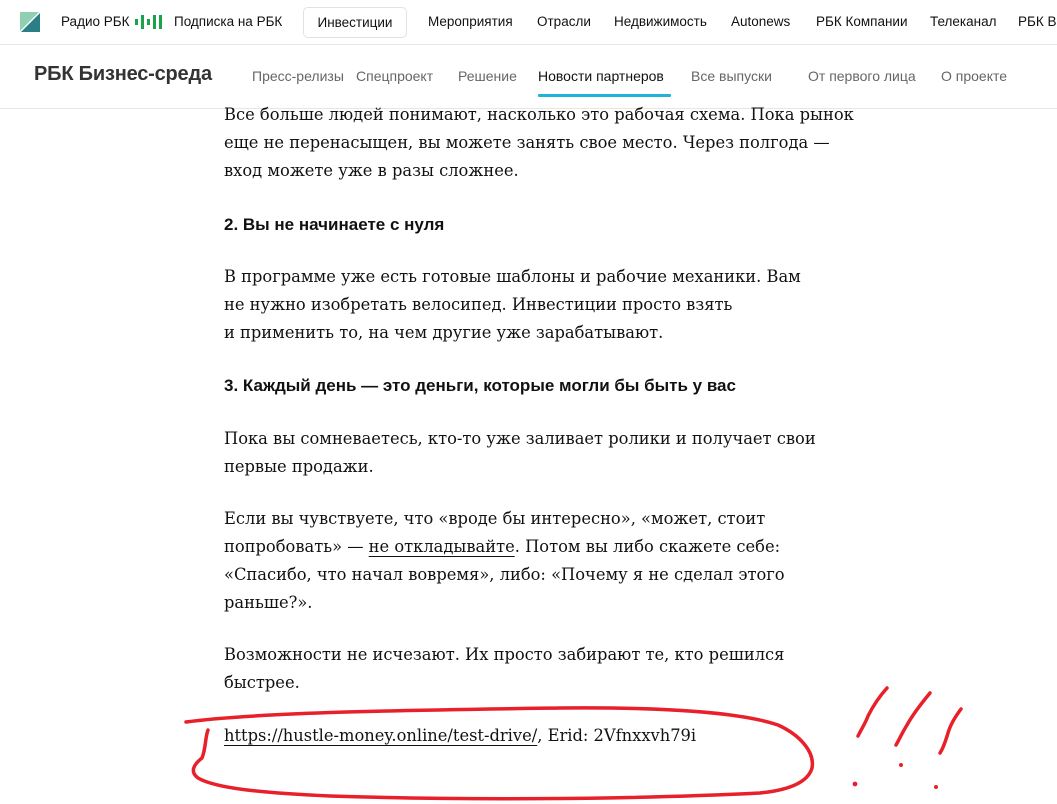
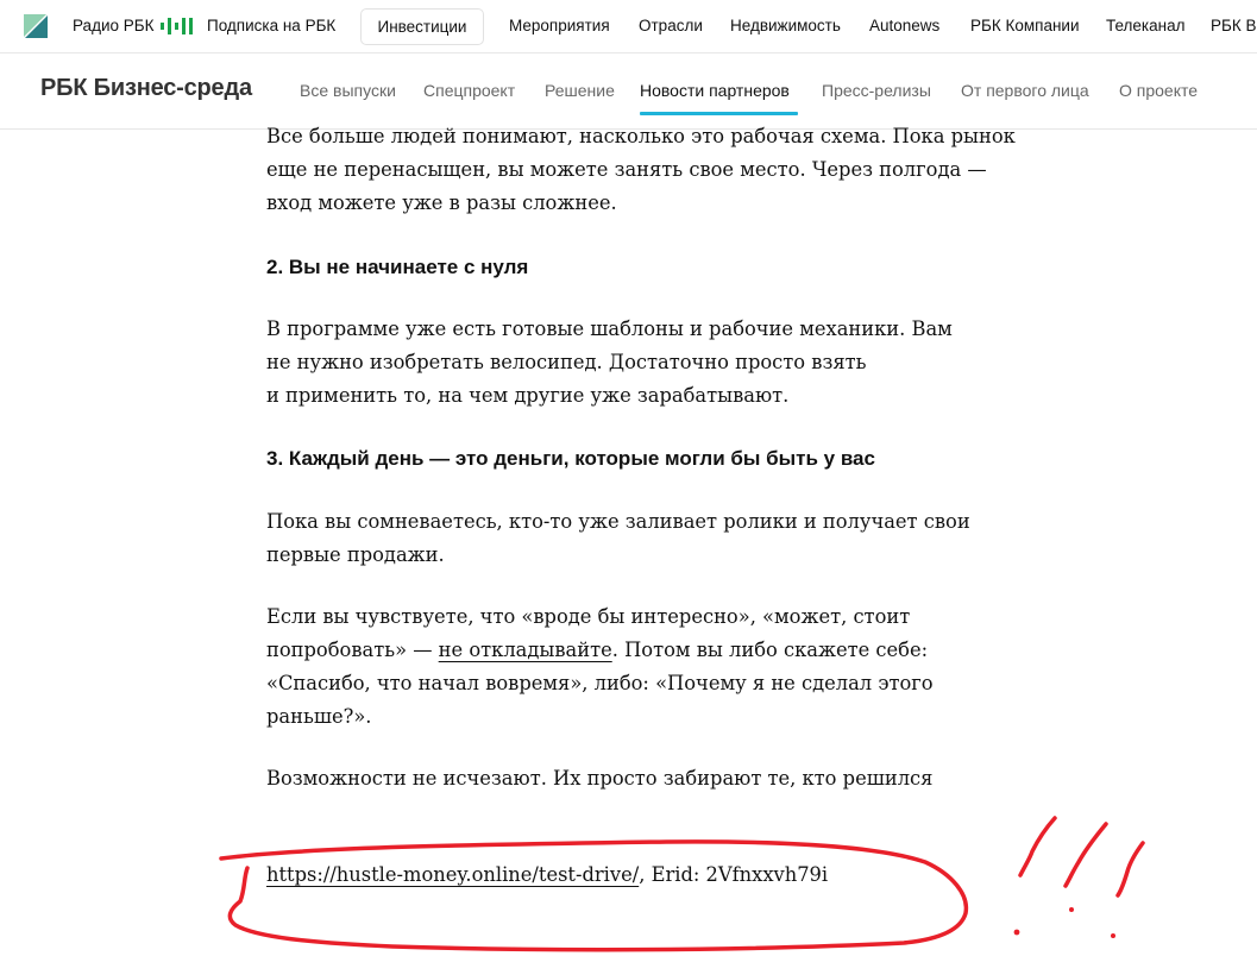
  Радио РБК
  Подписка на РБК
  Инвестиции
  Мероприятия
  Отрасли
  Недвижимость
  Autonews
  РБК Компании
  Телеканал
  РБК В
  РБК Бизнес-среда
- Пресс-релизы
+ Все выпуски
  Спецпроект
  Решение
  Новости партнеров
- Все выпуски
+ Пресс-релизы
  От первого лица
  О проекте
  Все больше людей понимают, насколько это рабочая схема. Пока рынок
  еще не перенасыщен, вы можете занять свое место. Через полгода —
  вход можете уже в разы сложнее.
  2. Вы не начинаете с нуля
  В программе уже есть готовые шаблоны и рабочие механики. Вам
- не нужно изобретать велосипед. Инвестиции просто взять
+ не нужно изобретать велосипед. Достаточно просто взять
  и применить то, на чем другие уже зарабатывают.
  3. Каждый день — это деньги, которые могли бы быть у вас
  Пока вы сомневаетесь, кто-то уже заливает ролики и получает свои
  первые продажи.
  Если вы чувствуете, что «вроде бы интересно», «может, стоит
  попробовать» — не откладывайте. Потом вы либо скажете себе:
  «Спасибо, что начал вовремя», либо: «Почему я не сделал этого
  раньше?».
  Возможности не исчезают. Их просто забирают те, кто решился
- быстрее.
  https://hustle-money.online/test-drive/, Erid: 2Vfnxxvh79i
